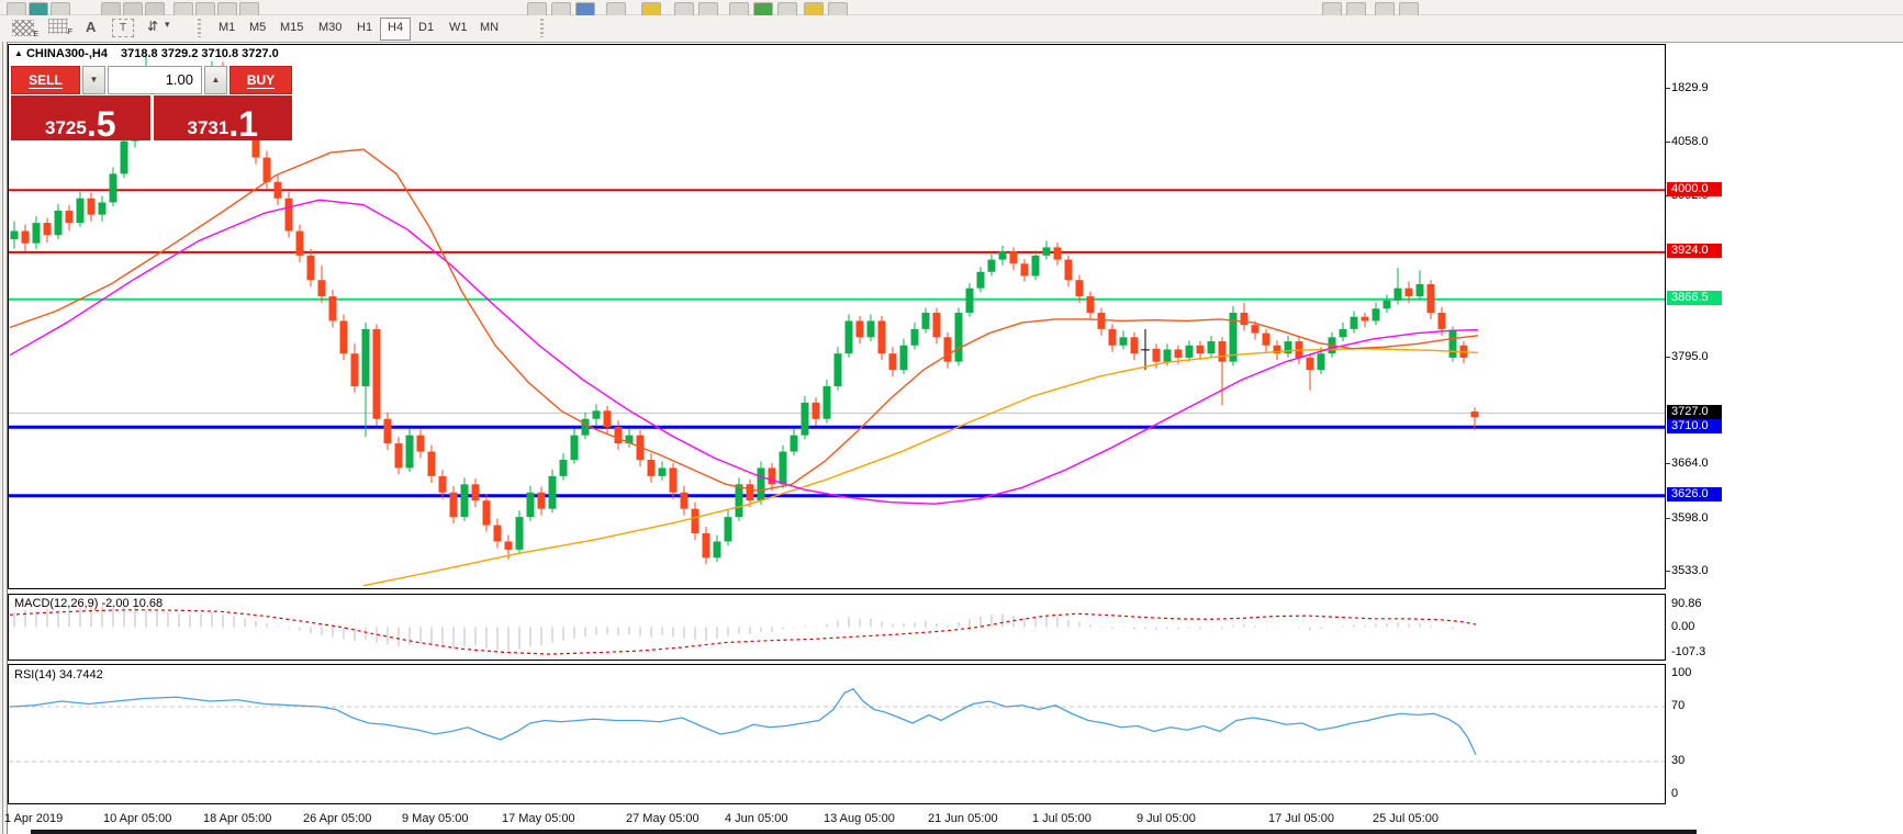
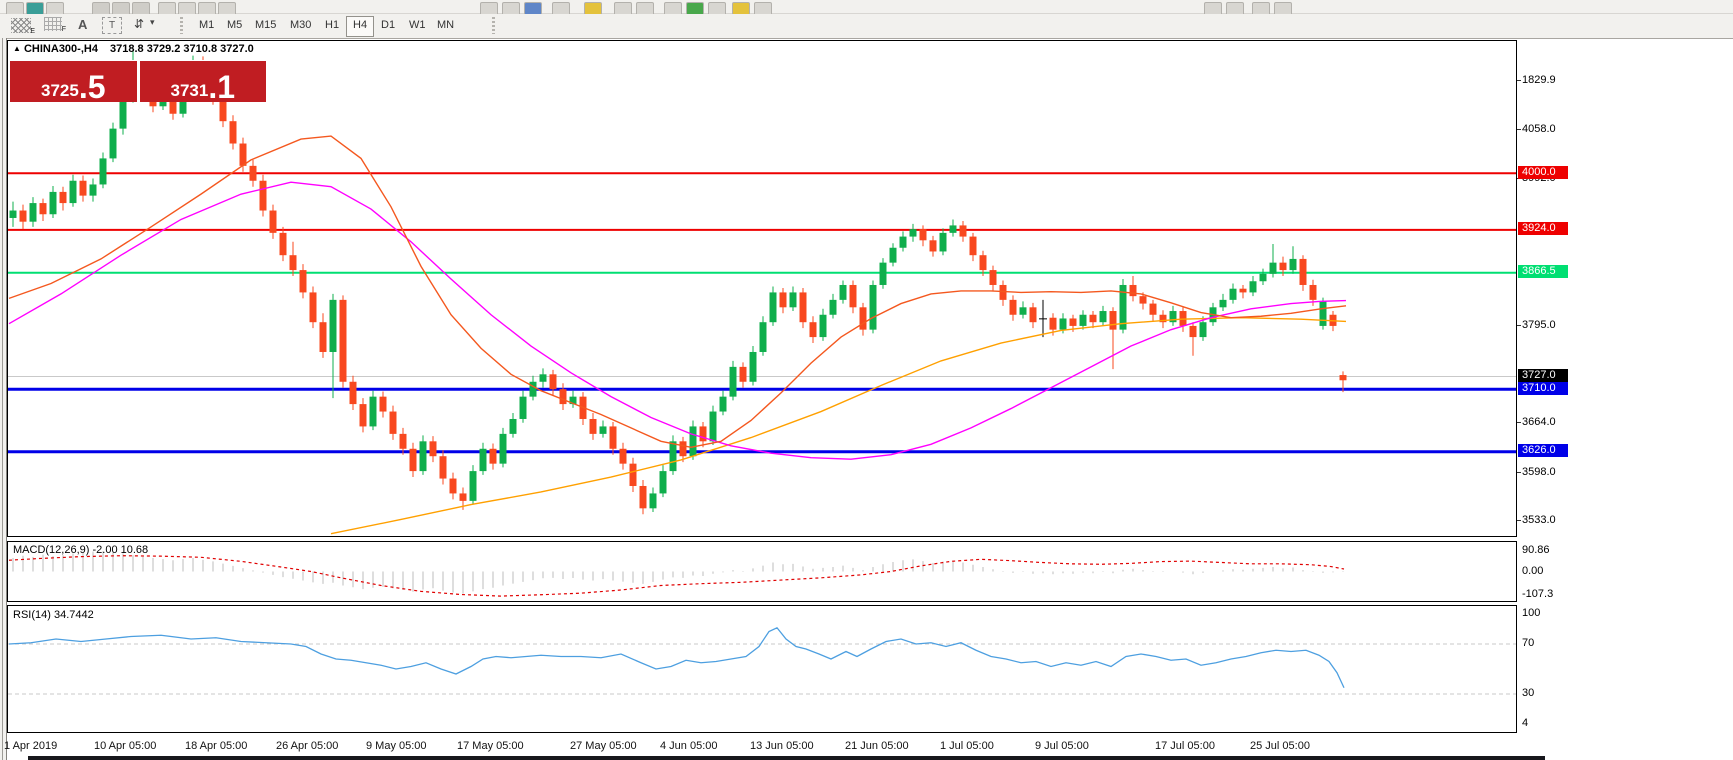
  A
  T
  ⇵
  ▾
  M1
  M5
  M15
  M30
  H1
  H4
  D1
  W1
  MN
  ▲ CHINA300-,H4 3718.8 3729.2 3710.8 3727.0
- SELL
- ▼
- 1.00
- ▲
- BUY
  3725
  .5
  3731
  .1
  MACD(12,26,9) -2.00 10.68
  RSI(14) 34.7442
  1829.9
  4058.0
  3795.0
  3664.0
  3598.0
  3533.0
  4000.0
  3924.0
  3866.5
  3727.0
  3710.0
  3626.0
  90.86
  0.00
  -107.3
  100
  70
  30
- 0
+ 4
  1 Apr 2019
  10 Apr 05:00
  18 Apr 05:00
  26 Apr 05:00
  9 May 05:00
  17 May 05:00
  27 May 05:00
  4 Jun 05:00
- 13 Aug 05:00
+ 13 Jun 05:00
  21 Jun 05:00
  1 Jul 05:00
  9 Jul 05:00
  17 Jul 05:00
  25 Jul 05:00
